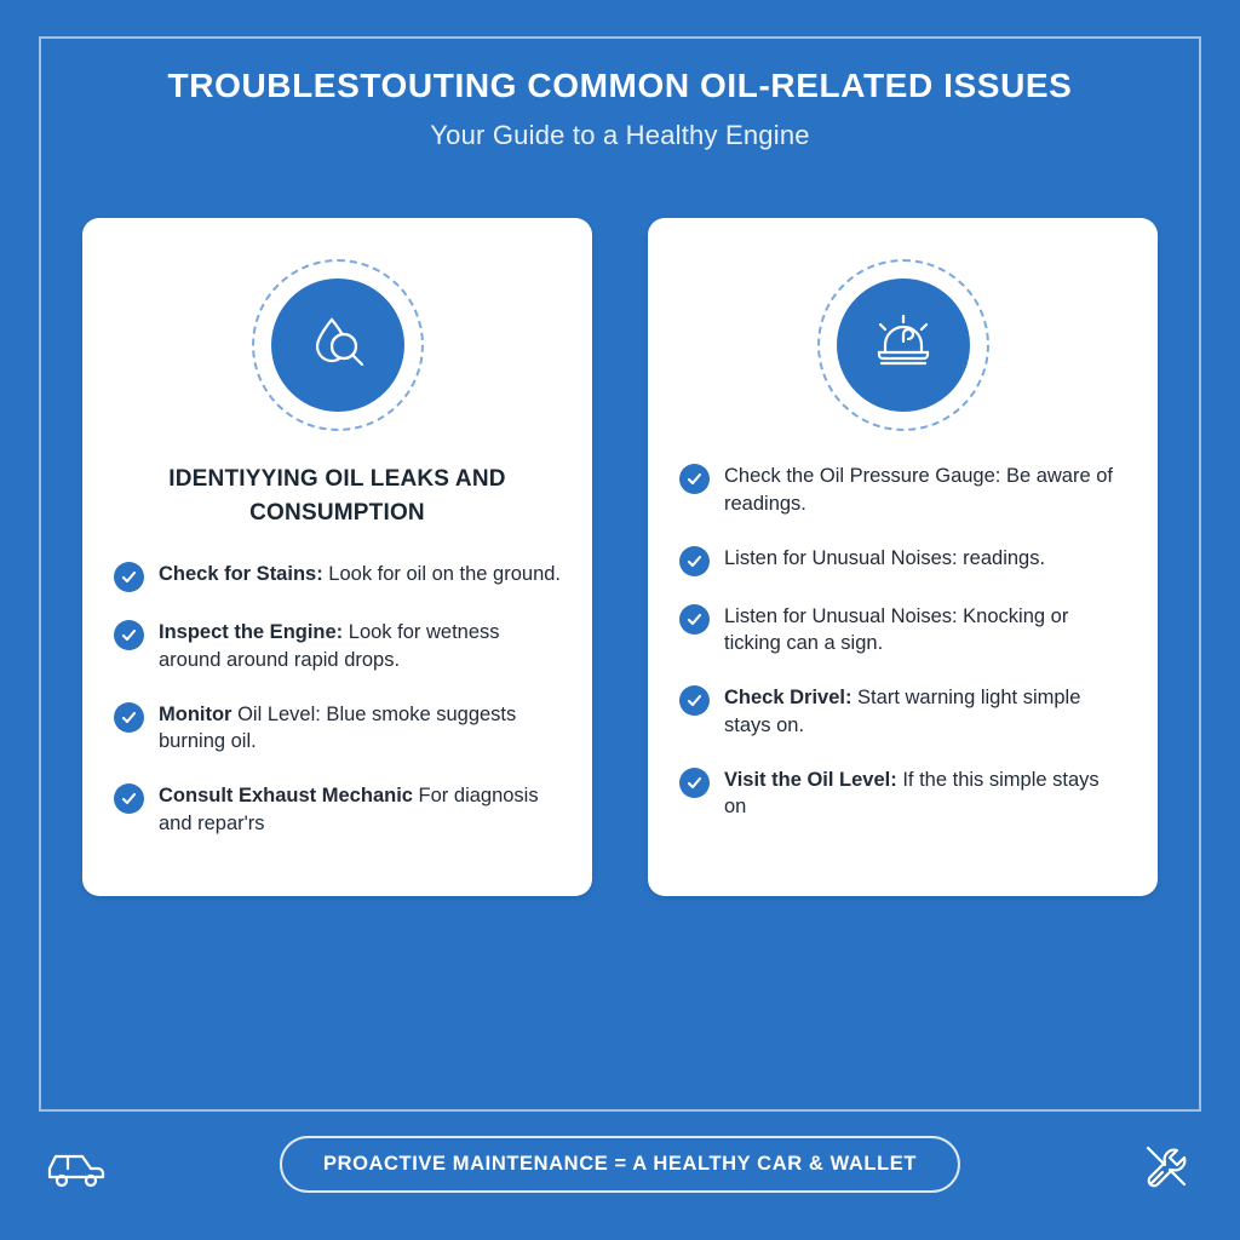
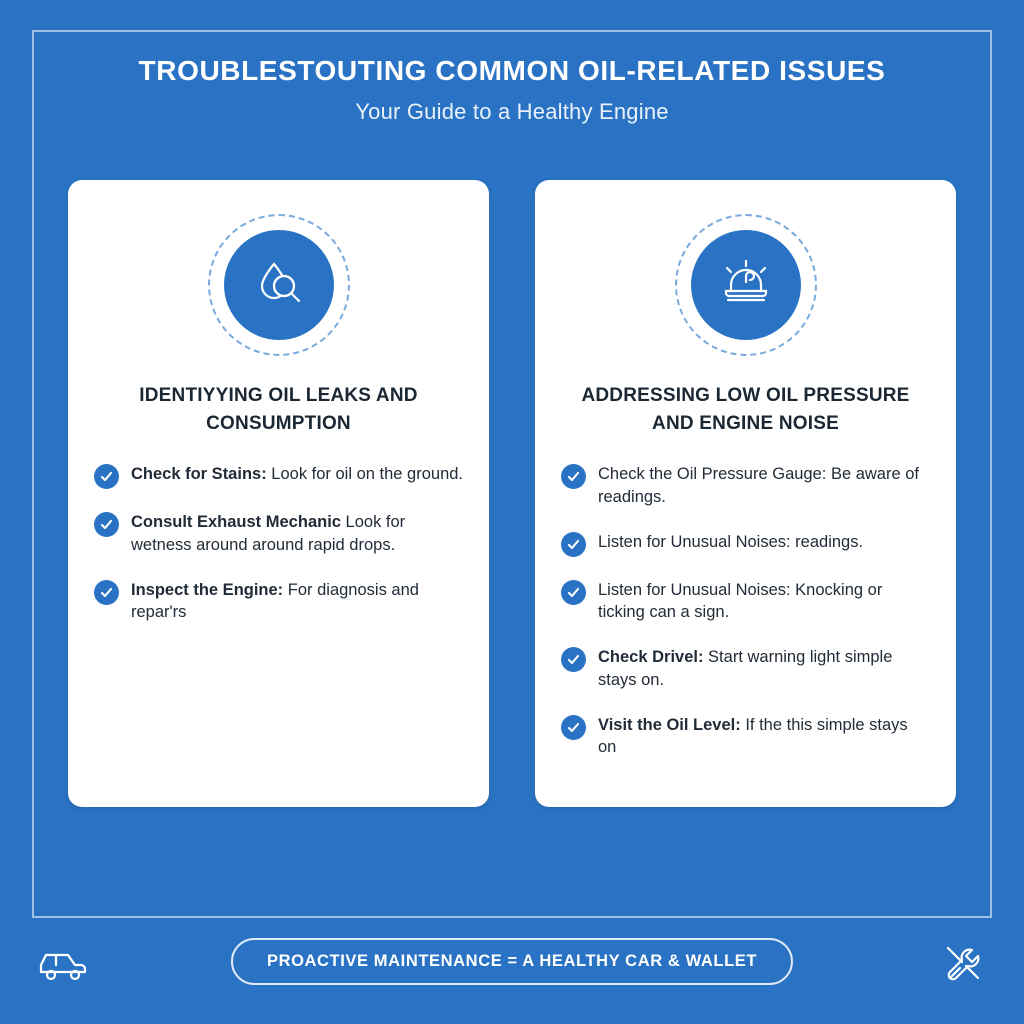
  TROUBLESTOUTING COMMON OIL-RELATED ISSUES
  Your Guide to a Healthy Engine
  IDENTIYYING OIL LEAKS AND CONSUMPTION
  Check for Stains: Look for oil on the ground.
- Inspect the Engine: Look for wetness around around rapid drops.
+ Consult Exhaust Mechanic Look for wetness around around rapid drops.
- Monitor Oil Level: Blue smoke suggests burning oil.
- Consult Exhaust Mechanic For diagnosis and repar'rs
+ Inspect the Engine: For diagnosis and repar'rs
+ ADDRESSING LOW OIL PRESSURE AND ENGINE NOISE
  Check the Oil Pressure Gauge: Be aware of readings.
  Listen for Unusual Noises: readings.
  Listen for Unusual Noises: Knocking or ticking can a sign.
  Check Drivel: Start warning light simple stays on.
  Visit the Oil Level: If the this simple stays on
  PROACTIVE MAINTENANCE = A HEALTHY CAR & WALLET
